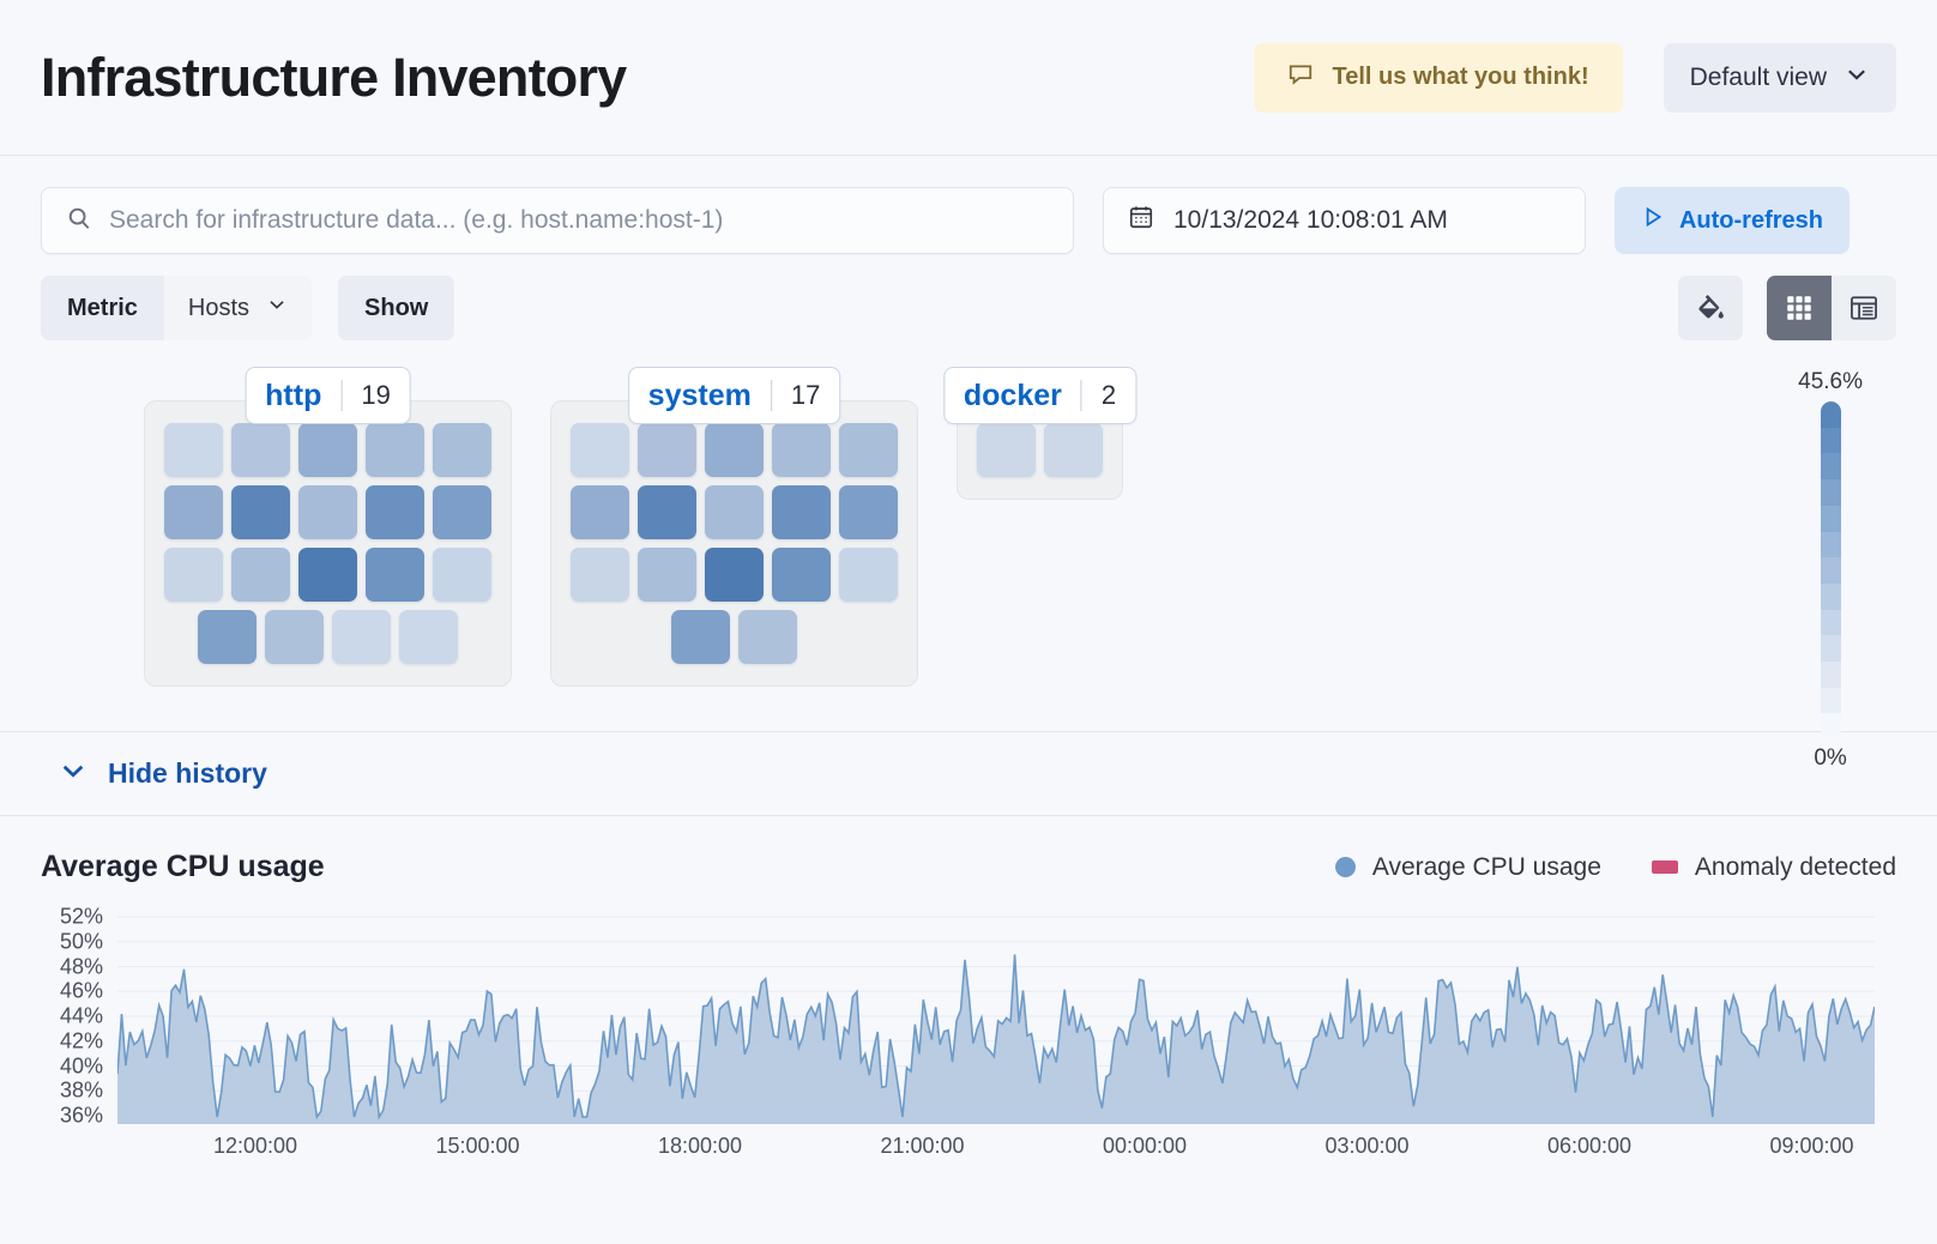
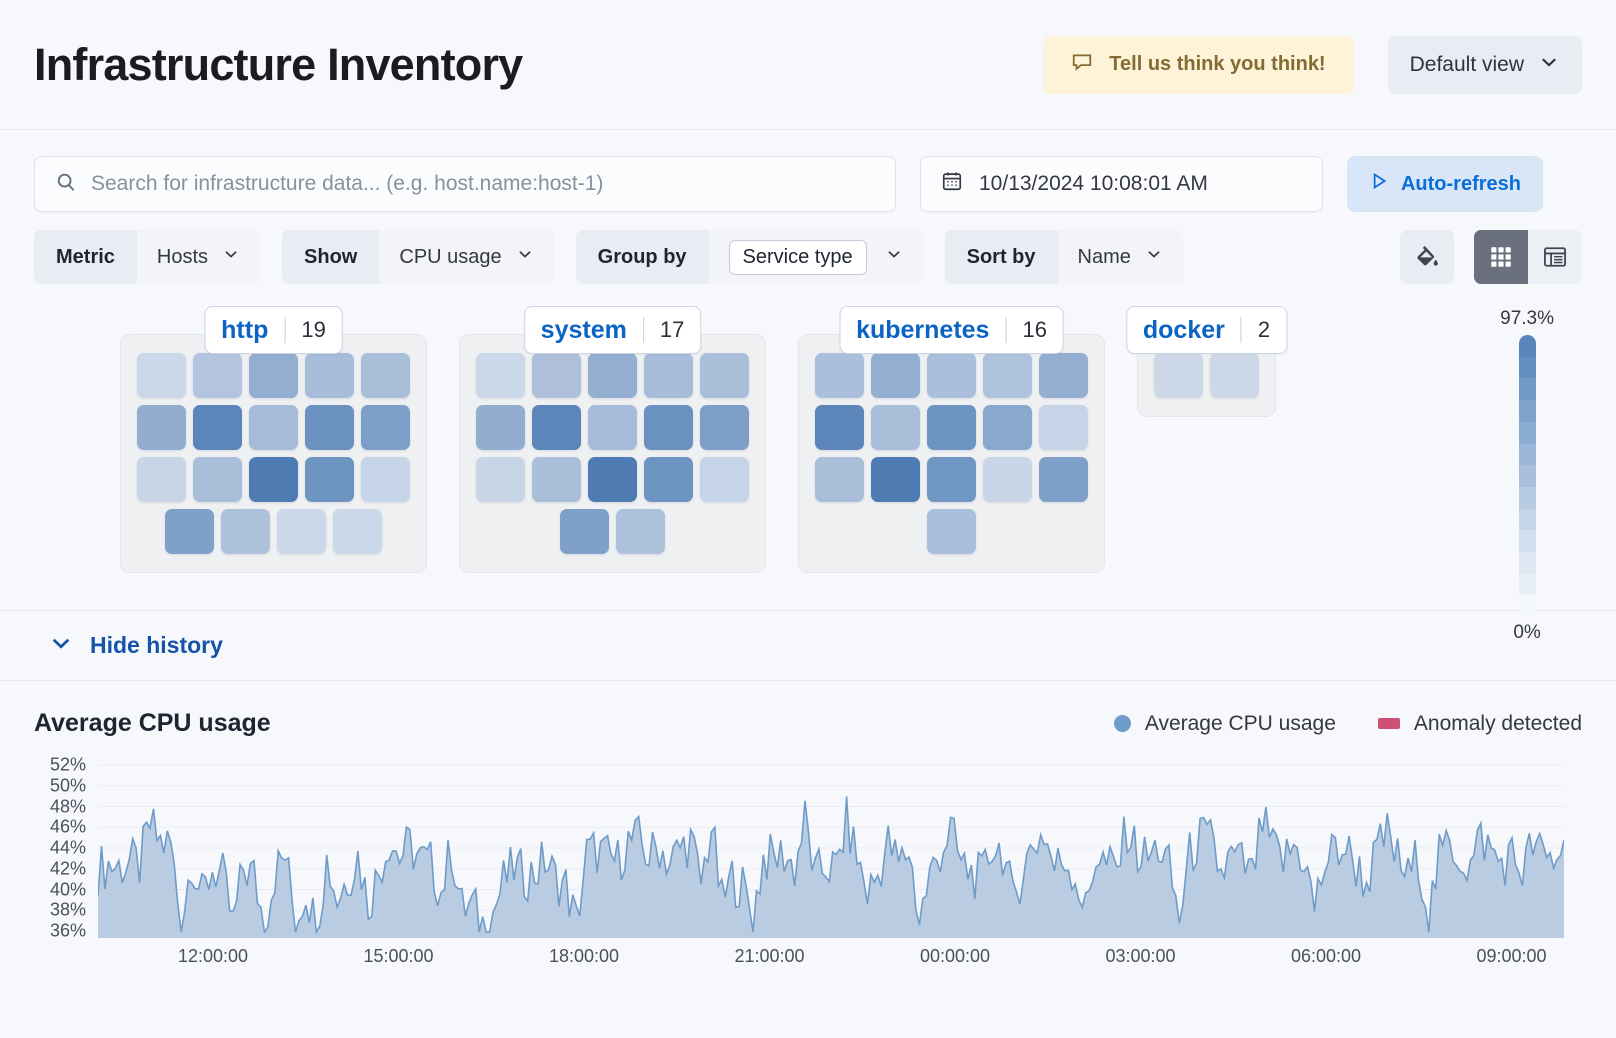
  Infrastructure Inventory
- Tell us what you think!
+ Tell us think you think!
  Default view
  Search for infrastructure data... (e.g. host.name:host-1)
  10/13/2024 10:08:01 AM
  Auto-refresh
  Metric
  Hosts
  Show
+ CPU usage
+ Group by
+ Service type
+ Sort by
+ Name
  http
  19
  system
  17
+ kubernetes
+ 16
  docker
  2
- 45.6%
+ 97.3%
  0%
  Hide history
  Average CPU usage
  Average CPU usage
  Anomaly detected
  52%
  50%
  48%
  46%
  44%
  42%
  40%
  38%
  36%
  12:00:00
  15:00:00
  18:00:00
  21:00:00
  00:00:00
  03:00:00
  06:00:00
  09:00:00
